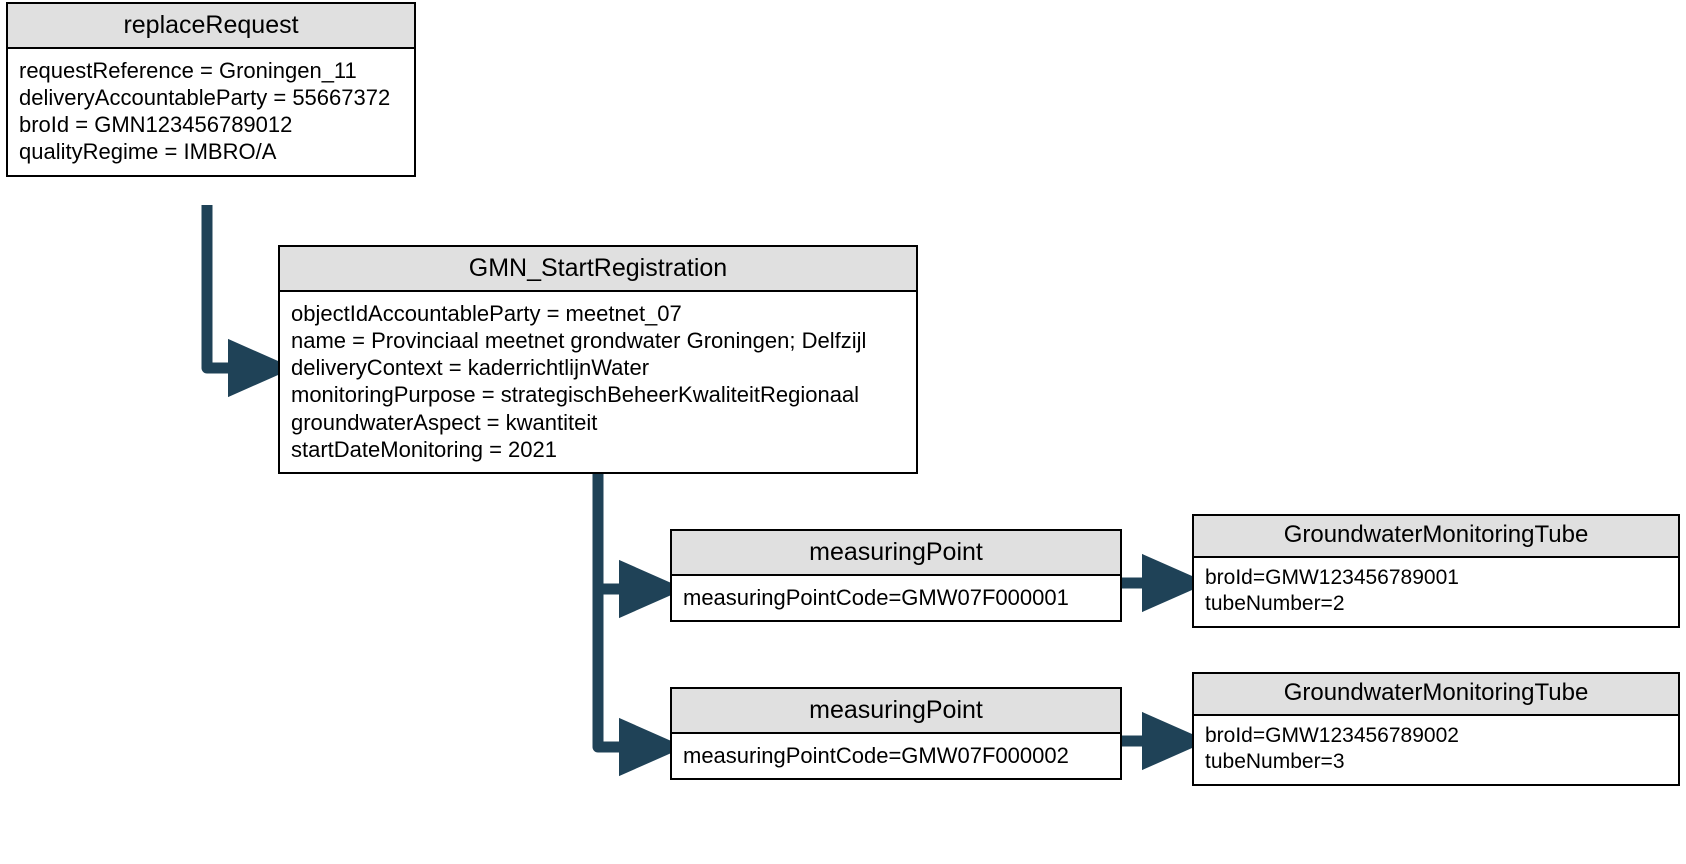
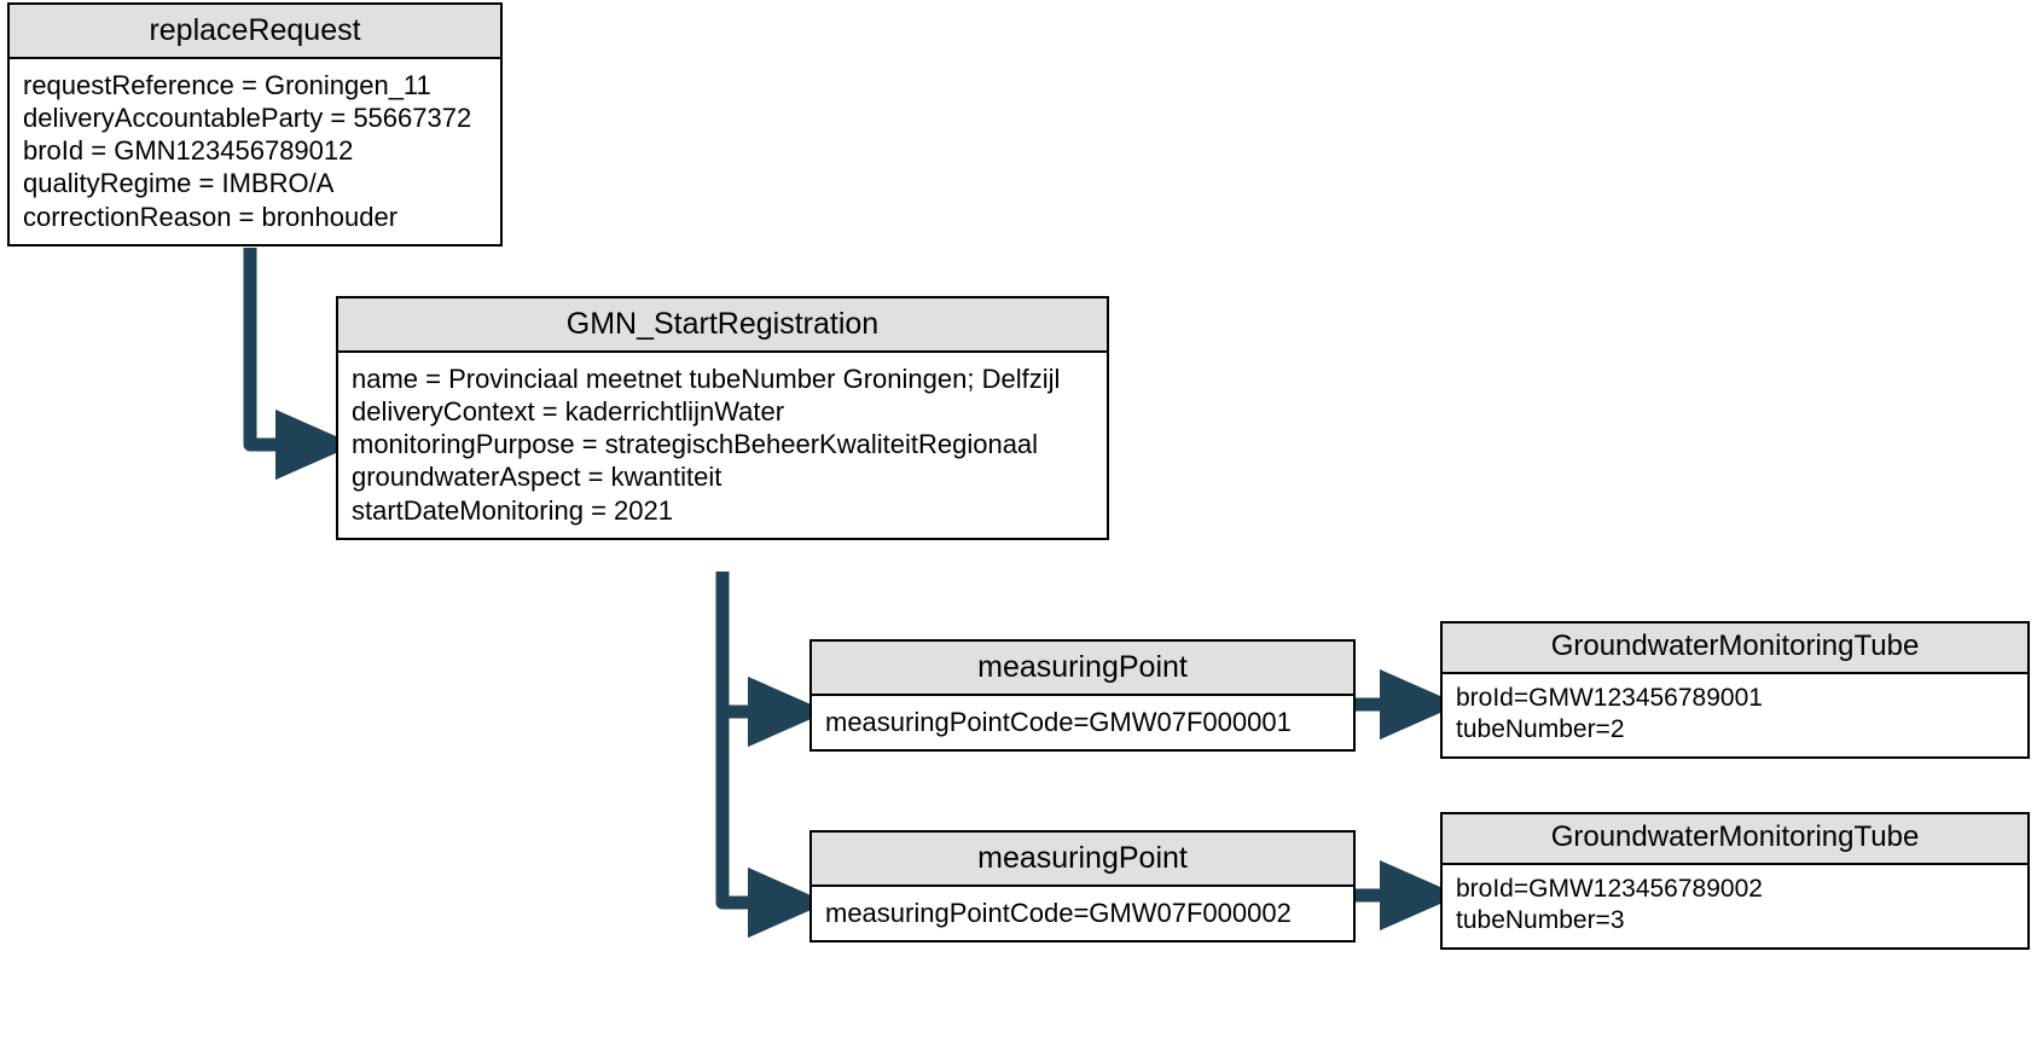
  replaceRequest
  requestReference = Groningen_11
  deliveryAccountableParty = 55667372
  broId = GMN123456789012
  qualityRegime = IMBRO/A
+ correctionReason = bronhouder
  GMN_StartRegistration
- objectIdAccountableParty = meetnet_07
- name = Provinciaal meetnet grondwater Groningen; Delfzijl
+ name = Provinciaal meetnet tubeNumber Groningen; Delfzijl
  deliveryContext = kaderrichtlijnWater
  monitoringPurpose = strategischBeheerKwaliteitRegionaal
  groundwaterAspect = kwantiteit
  startDateMonitoring = 2021
  measuringPoint
  measuringPointCode=GMW07F000001
  measuringPoint
  measuringPointCode=GMW07F000002
  GroundwaterMonitoringTube
  broId=GMW123456789001
  tubeNumber=2
  GroundwaterMonitoringTube
  broId=GMW123456789002
  tubeNumber=3
